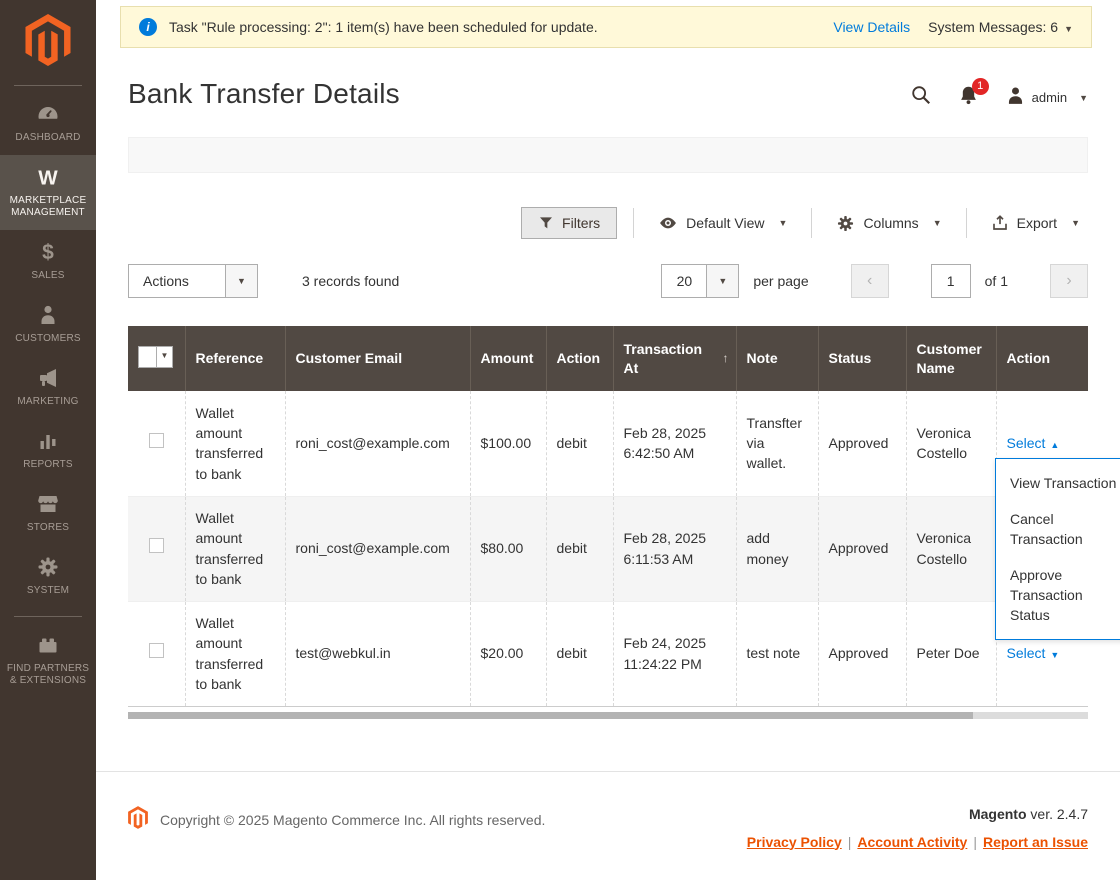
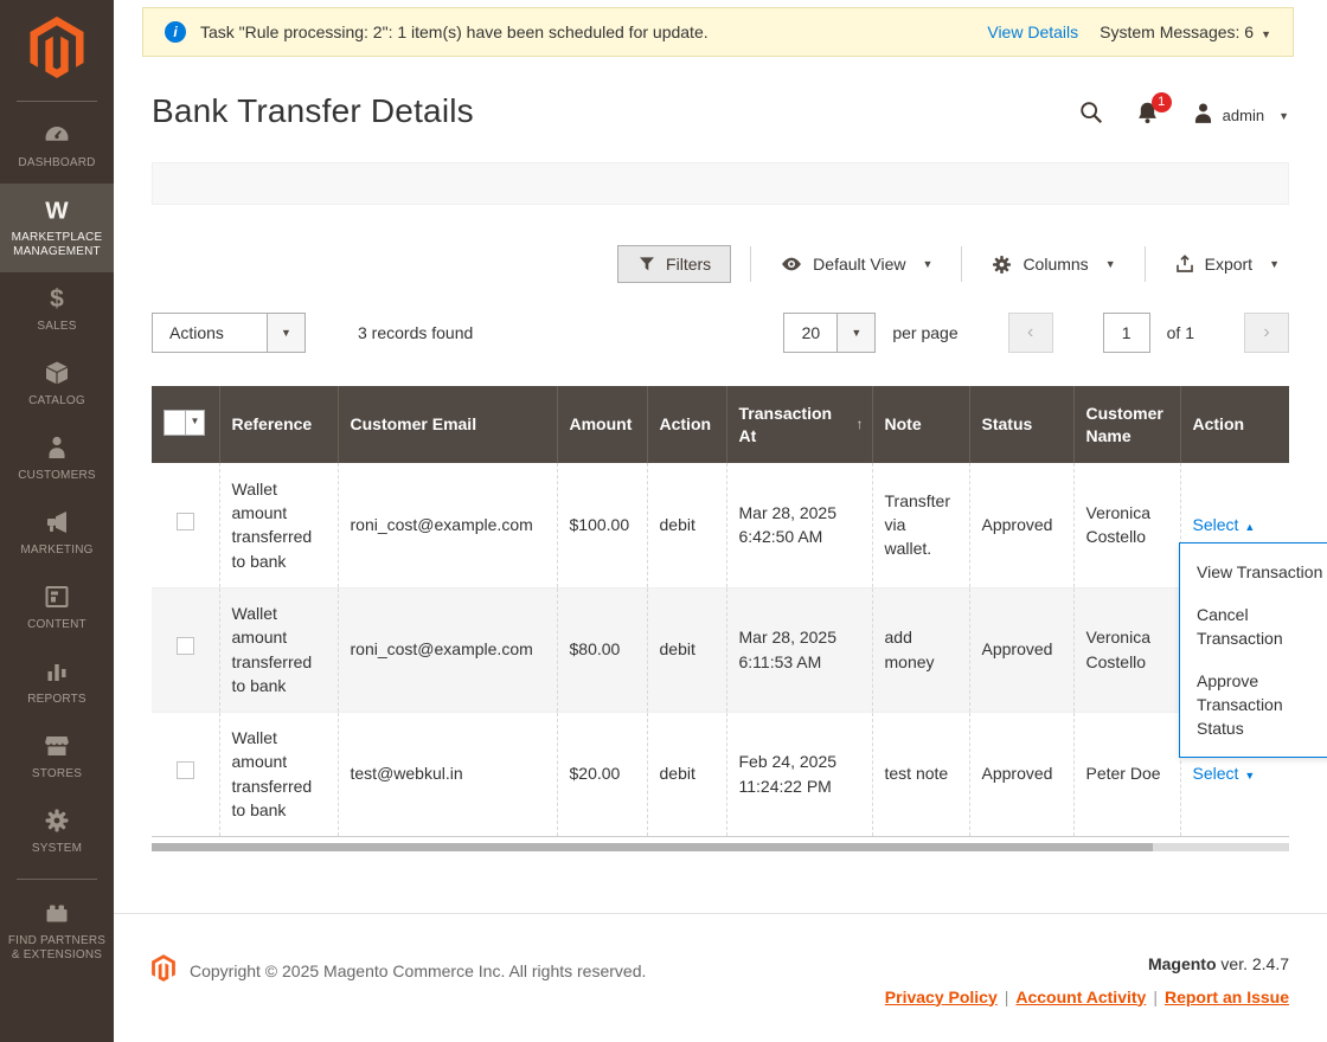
  DASHBOARD
  W
  MARKETPLACE MANAGEMENT
  $
  SALES
+ CATALOG
  CUSTOMERS
  MARKETING
+ CONTENT
  REPORTS
  STORES
  SYSTEM
  FIND PARTNERS & EXTENSIONS
  i
  Task "Rule processing: 2": 1 item(s) have been scheduled for update.
  View Details
  System Messages: 6 ▼
  Bank Transfer Details
  1
  admin
  ▼
  Filters
  Default View
  ▼
  Columns
  ▼
  Export
  ▼
  Actions
  ▼
  3 records found
  20
  ▼
  per page
  ‹
  1
  of 1
  ›
  ▼	Reference	Customer Email	Amount	Action	Transaction At ↑	Note	Status	Customer Name	Action
- 	Wallet amount transferred to bank	roni_cost@example.com	$100.00	debit	Feb 28, 2025 6:42:50 AM	Transfter via wallet.	Approved	Veronica Costello	Select ▲
+ 	Wallet amount transferred to bank	roni_cost@example.com	$100.00	debit	Mar 28, 2025 6:42:50 AM	Transfter via wallet.	Approved	Veronica Costello	Select ▲
- 	Wallet amount transferred to bank	roni_cost@example.com	$80.00	debit	Feb 28, 2025 6:11:53 AM	add money	Approved	Veronica Costello
+ 	Wallet amount transferred to bank	roni_cost@example.com	$80.00	debit	Mar 28, 2025 6:11:53 AM	add money	Approved	Veronica Costello
  	Wallet amount transferred to bank	test@webkul.in	$20.00	debit	Feb 24, 2025 11:24:22 PM	test note	Approved	Peter Doe	Select ▼
  View Transaction
  Cancel Transaction
  Approve Transaction Status
  Copyright © 2025 Magento Commerce Inc. All rights reserved.
  Magento ver. 2.4.7
  Privacy Policy Account Activity Report an Issue
